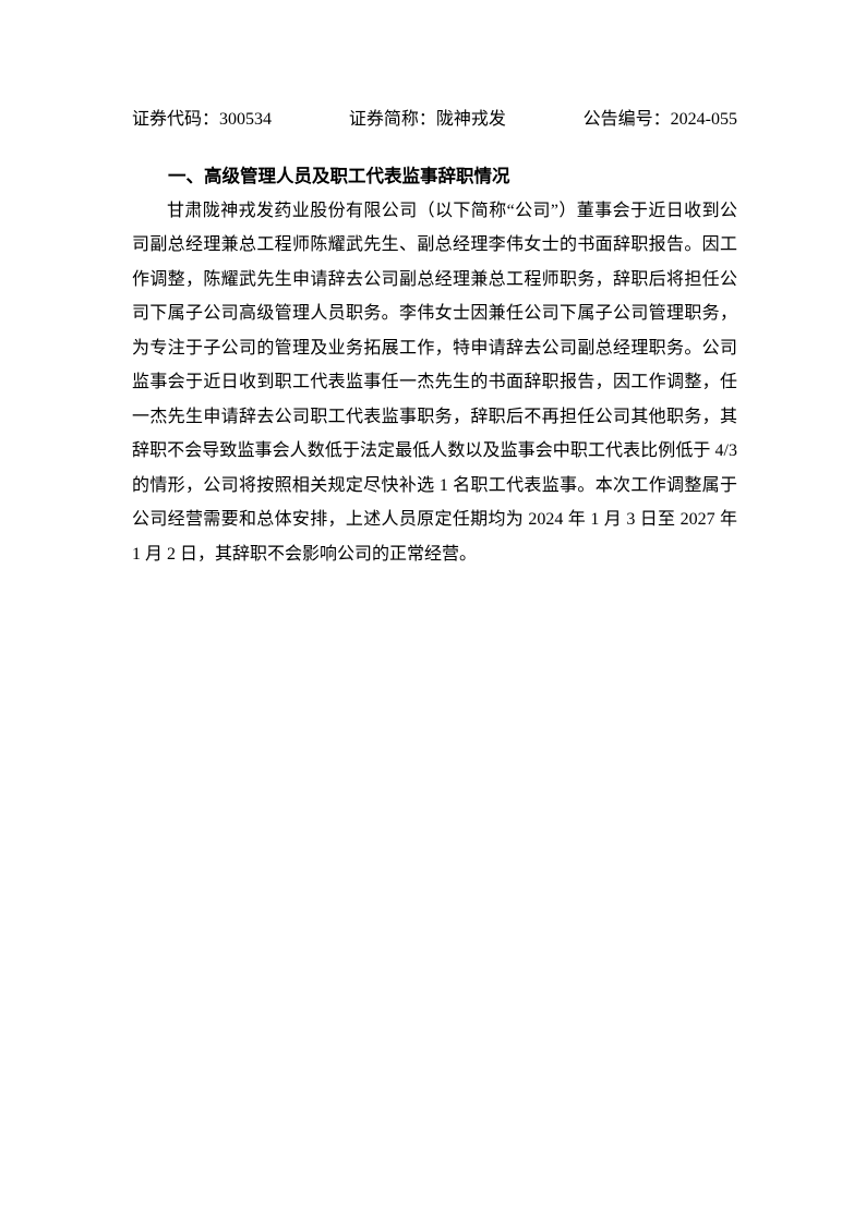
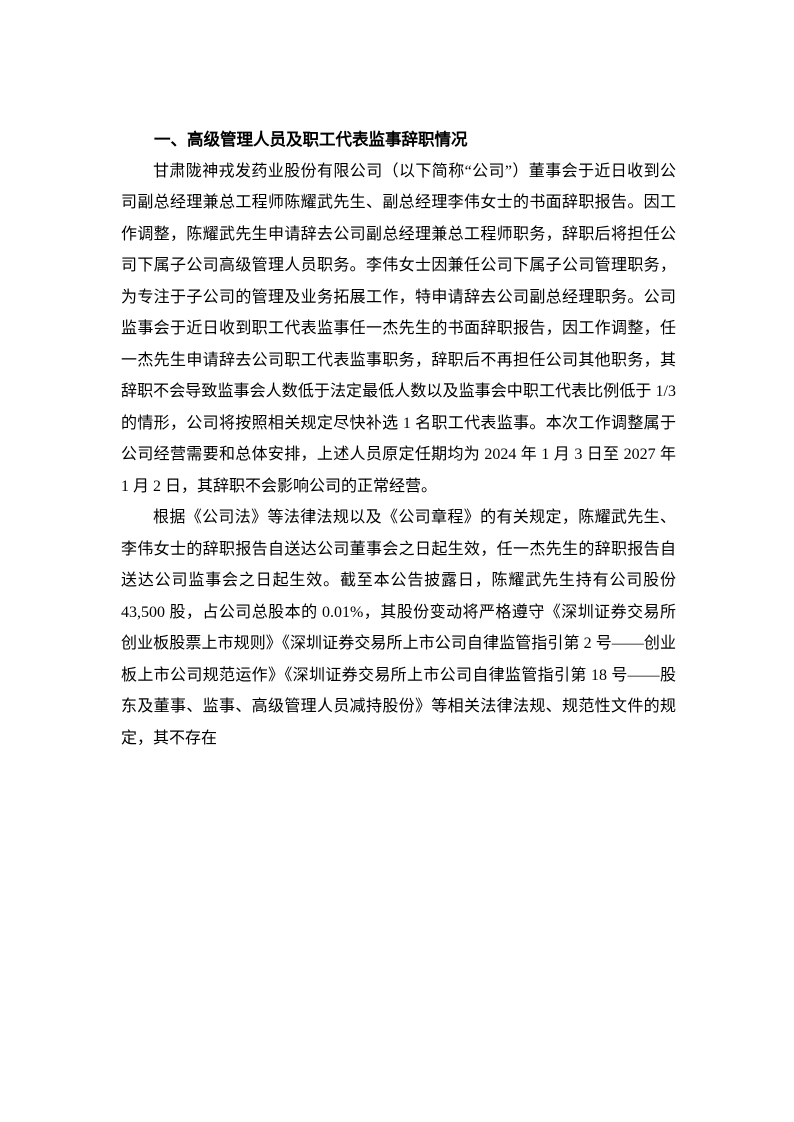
- 证券代码：300534
- 证券简称：陇神戎发
- 公告编号：2024-055
  一、高级管理人员及职工代表监事辞职情况
- 甘肃陇神戎发药业股份有限公司（以下简称“公司”）董事会于近日收到公司副总经理兼总工程师陈耀武先生、副总经理李伟女士的书面辞职报告。因工作调整，陈耀武先生申请辞去公司副总经理兼总工程师职务，辞职后将担任公司下属子公司高级管理人员职务。李伟女士因兼任公司下属子公司管理职务，为专注于子公司的管理及业务拓展工作，特申请辞去公司副总经理职务。公司监事会于近日收到职工代表监事任一杰先生的书面辞职报告，因工作调整，任一杰先生申请辞去公司职工代表监事职务，辞职后不再担任公司其他职务，其辞职不会导致监事会人数低于法定最低人数以及监事会中职工代表比例低于 4/3 的情形，公司将按照相关规定尽快补选 1 名职工代表监事。本次工作调整属于公司经营需要和总体安排，上述人员原定任期均为 2024 年 1 月 3 日至 2027 年 1 月 2 日，其辞职不会影响公司的正常经营。
+ 甘肃陇神戎发药业股份有限公司（以下简称“公司”）董事会于近日收到公司副总经理兼总工程师陈耀武先生、副总经理李伟女士的书面辞职报告。因工作调整，陈耀武先生申请辞去公司副总经理兼总工程师职务，辞职后将担任公司下属子公司高级管理人员职务。李伟女士因兼任公司下属子公司管理职务，为专注于子公司的管理及业务拓展工作，特申请辞去公司副总经理职务。公司监事会于近日收到职工代表监事任一杰先生的书面辞职报告，因工作调整，任一杰先生申请辞去公司职工代表监事职务，辞职后不再担任公司其他职务，其辞职不会导致监事会人数低于法定最低人数以及监事会中职工代表比例低于 1/3 的情形，公司将按照相关规定尽快补选 1 名职工代表监事。本次工作调整属于公司经营需要和总体安排，上述人员原定任期均为 2024 年 1 月 3 日至 2027 年 1 月 2 日，其辞职不会影响公司的正常经营。
+ 根据《公司法》等法律法规以及《公司章程》的有关规定，陈耀武先生、李伟女士的辞职报告自送达公司董事会之日起生效，任一杰先生的辞职报告自送达公司监事会之日起生效。截至本公告披露日，陈耀武先生持有公司股份 43,500 股，占公司总股本的 0.01%，其股份变动将严格遵守《深圳证券交易所创业板股票上市规则》《深圳证券交易所上市公司自律监管指引第 2 号——创业板上市公司规范运作》《深圳证券交易所上市公司自律监管指引第 18 号——股东及董事、监事、高级管理人员减持股份》等相关法律法规、规范性文件的规定，其不存在
